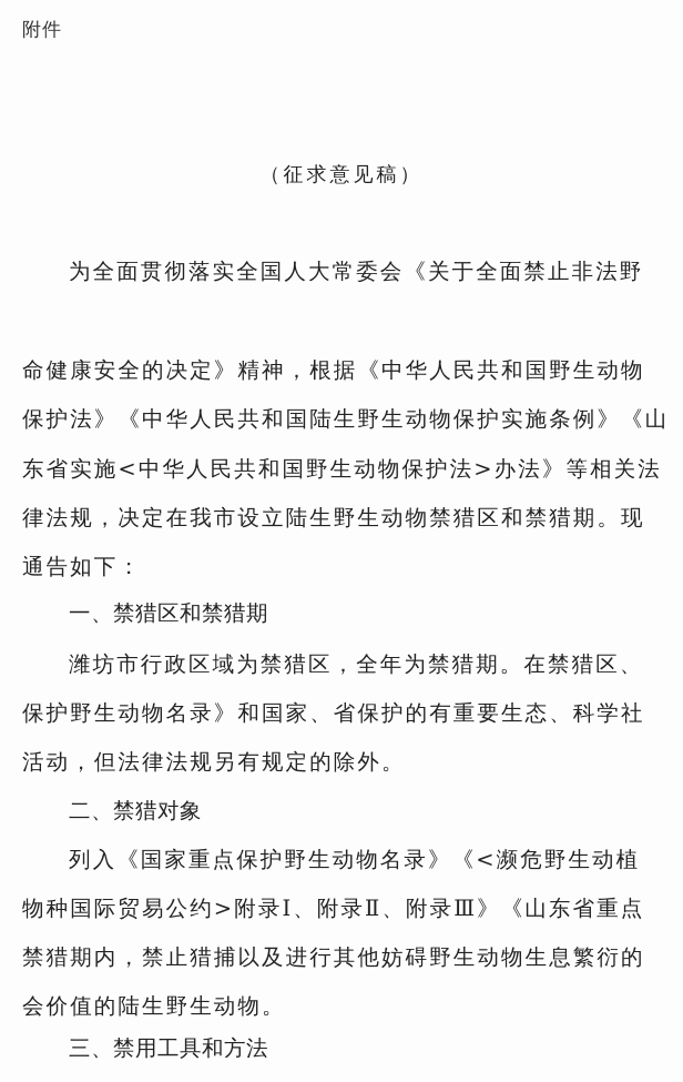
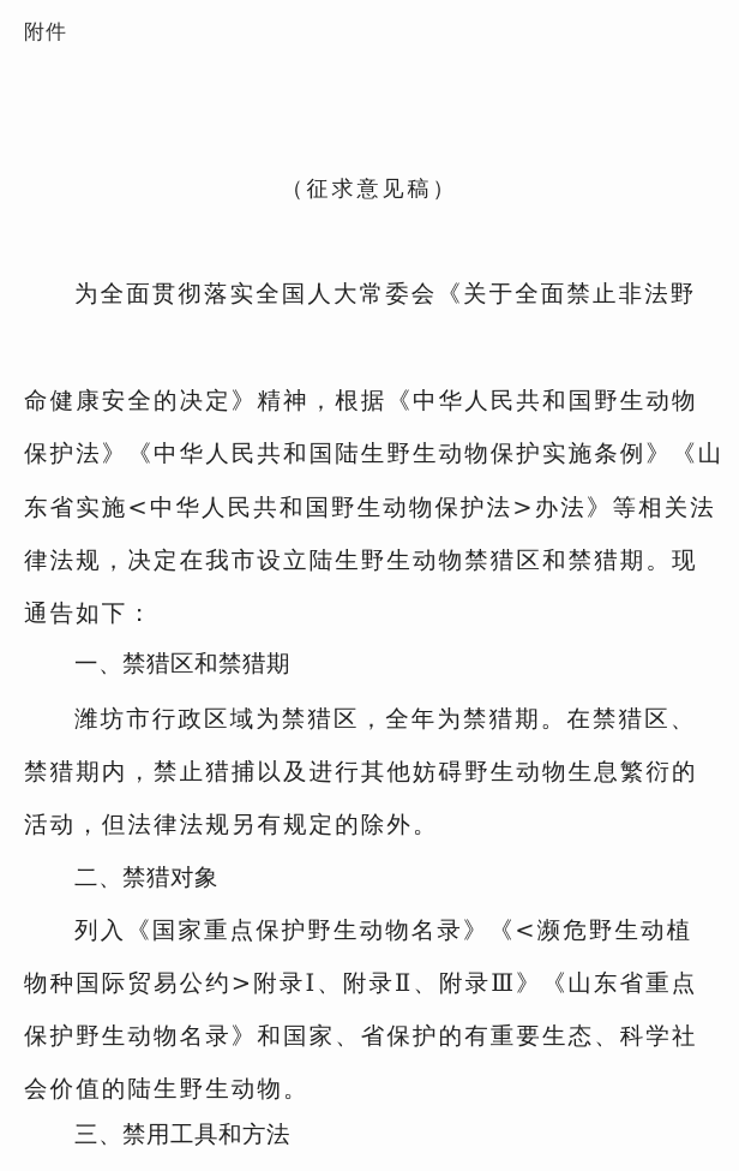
  附件
  （征求意见稿）
  为全面贯彻落实全国人大常委会《关于全面禁止非法野
  命健康安全的决定》精神，根据《中华人民共和国野生动物
  保护法》《中华人民共和国陆生野生动物保护实施条例》《山
  东省实施<中华人民共和国野生动物保护法>办法》等相关法
  律法规，决定在我市设立陆生野生动物禁猎区和禁猎期。现
  通告如下：
  一、禁猎区和禁猎期
  潍坊市行政区域为禁猎区，全年为禁猎期。在禁猎区、
- 保护野生动物名录》和国家、省保护的有重要生态、科学社
+ 禁猎期内，禁止猎捕以及进行其他妨碍野生动物生息繁衍的
  活动，但法律法规另有规定的除外。
  二、禁猎对象
  列入《国家重点保护野生动物名录》《<濒危野生动植
  物种国际贸易公约>附录Ⅰ、附录Ⅱ、附录Ⅲ》《山东省重点
- 禁猎期内，禁止猎捕以及进行其他妨碍野生动物生息繁衍的
+ 保护野生动物名录》和国家、省保护的有重要生态、科学社
  会价值的陆生野生动物。
  三、禁用工具和方法
